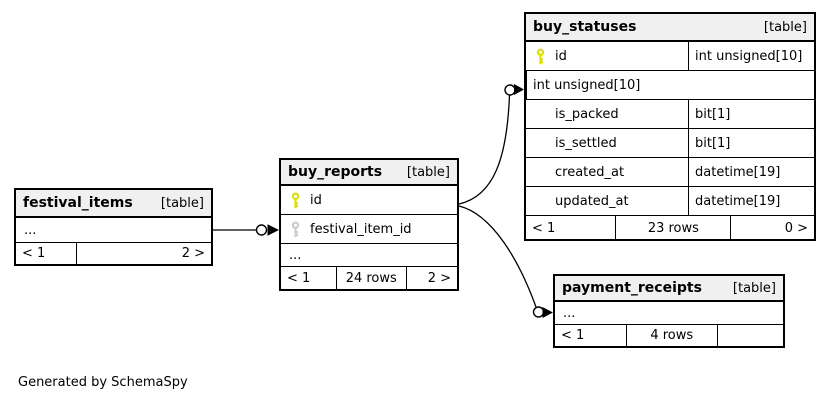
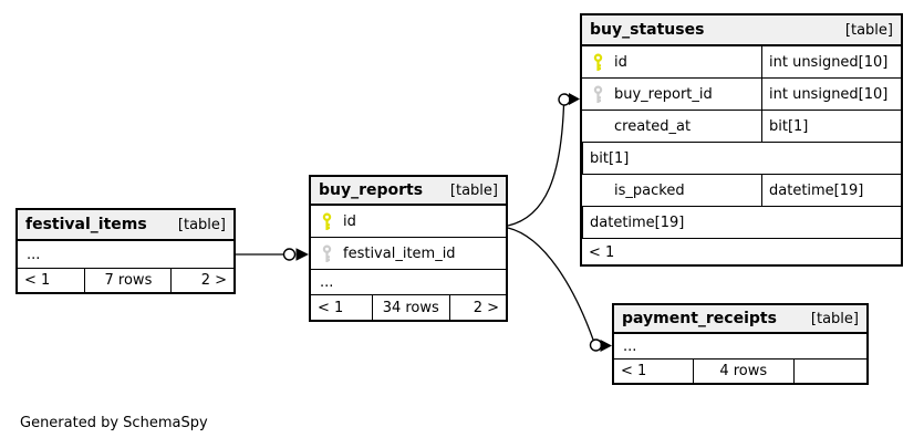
  buy_statuses
  [table]
  id
  int unsigned[10]
+ buy_report_id
  int unsigned[10]
- is_packed
+ created_at
  bit[1]
- is_settled
  bit[1]
- created_at
+ is_packed
  datetime[19]
- updated_at
  datetime[19]
  < 1
- 23 rows
- 0 >
  buy_reports
  [table]
  id
  festival_item_id
  ...
  < 1
- 24 rows
+ 34 rows
  2 >
  festival_items
  [table]
  ...
  < 1
+ 7 rows
  2 >
  payment_receipts
  [table]
  ...
  < 1
  4 rows
  Generated by SchemaSpy
